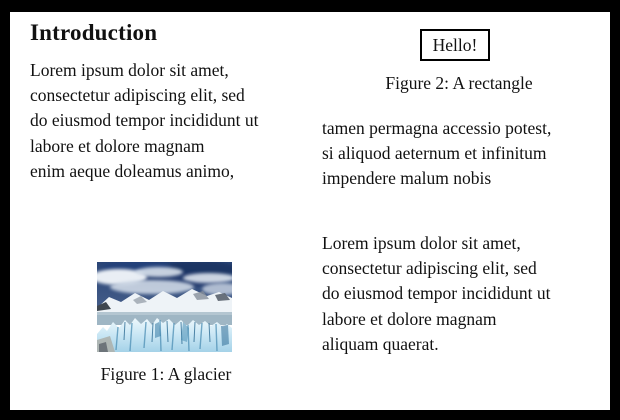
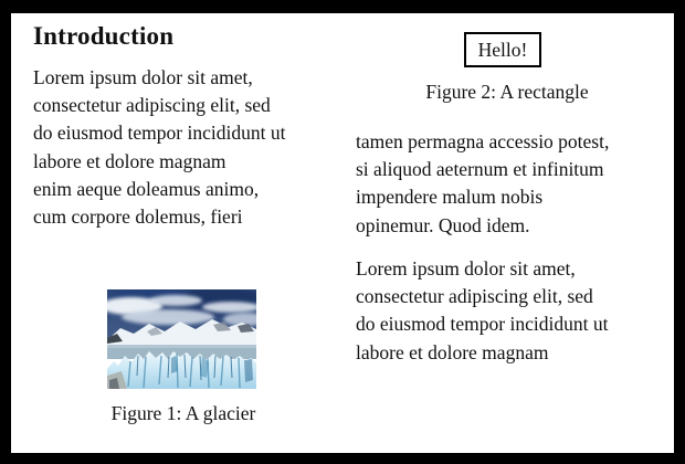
  Introduction
  Lorem ipsum dolor sit amet,
  consectetur adipiscing elit, sed
  do eiusmod tempor incididunt ut
  labore et dolore magnam
  enim aeque doleamus animo,
+ cum corpore dolemus, fieri
  Figure 1: A glacier
  Hello!
  Figure 2: A rectangle
  tamen permagna accessio potest,
  si aliquod aeternum et infinitum
  impendere malum nobis
+ opinemur. Quod idem.
  Lorem ipsum dolor sit amet,
  consectetur adipiscing elit, sed
  do eiusmod tempor incididunt ut
  labore et dolore magnam
- aliquam quaerat.
